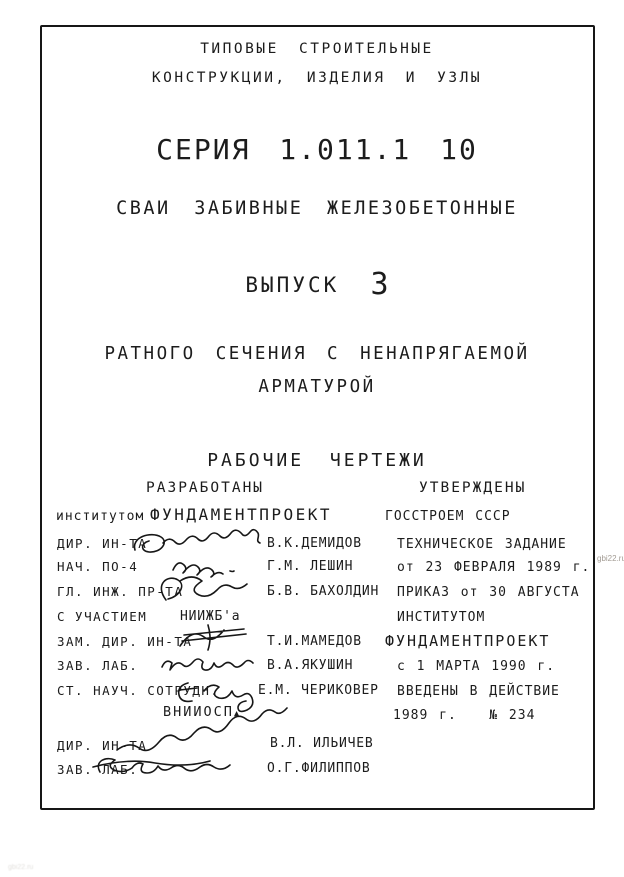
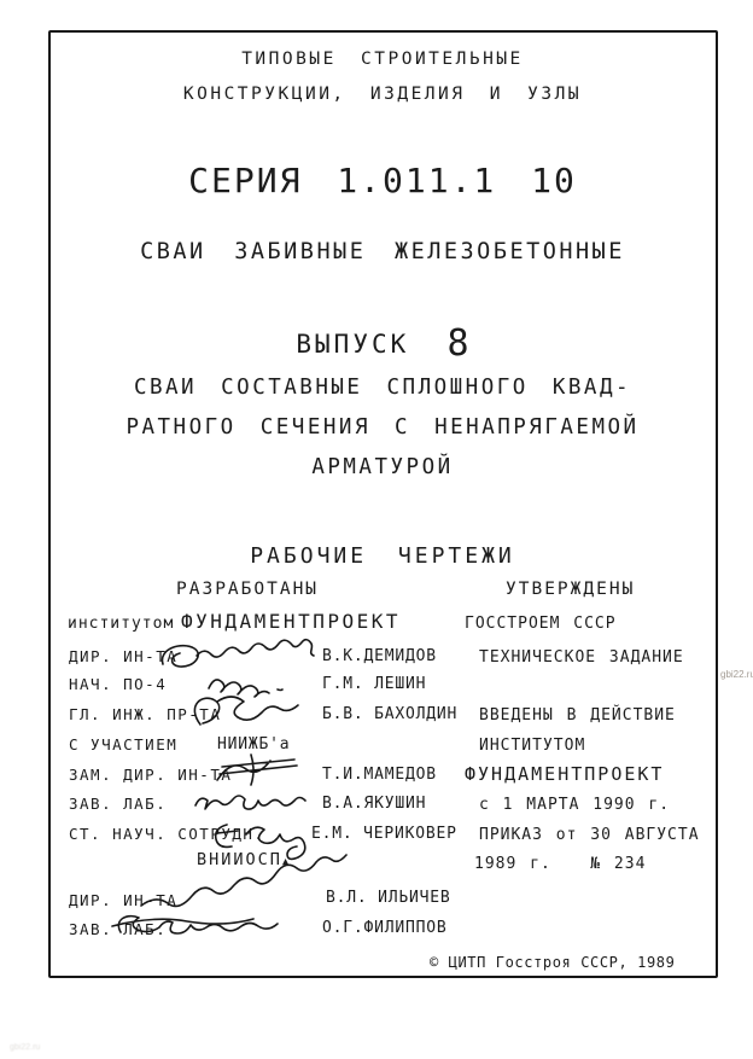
  ТИПОВЫЕ СТРОИТЕЛЬНЫЕ
  КОНСТРУКЦИИ, ИЗДЕЛИЯ И УЗЛЫ
  СЕРИЯ 1.011.1 10
  СВАИ ЗАБИВНЫЕ ЖЕЛЕЗОБЕТОННЫЕ
- ВЫПУСК 3
+ ВЫПУСК 8
+ СВАИ СОСТАВНЫЕ СПЛОШНОГО КВАД-
  РАТНОГО СЕЧЕНИЯ С НЕНАПРЯГАЕМОЙ
  АРМАТУРОЙ
  РАБОЧИЕ ЧЕРТЕЖИ
  РАЗРАБОТАНЫ
  УТВЕРЖДЕНЫ
  институтом
  ФУНДАМЕНТПРОЕКТ
  ДИР. ИН-ТА
  В.К.ДЕМИДОВ
  НАЧ. ПО-4
  Г.М. ЛЕШИН
  ГЛ. ИНЖ. ПРТ
  Б.В. БАХОЛДИН
  С УЧАСТИЕМ
  НИИЖБ'а
  ЗАМ. ДИР. ИН-ТА
  Т.И.МАМЕДОВ
  ЗАВ. ЛАБ.
  В.А.ЯКУШИН
  СТ. НАУЧ. СОТУДН
  Е.М. ЧЕРИКОВЕР
  ВНИИОСП▲
  ДИР. ИНА
  В.Л. ИЛЬИЧЕВ
  ЗАВ. ЛАБ.
  О.Г.ФИЛИППОВ
  ГОССТРОЕМ СССР
  ТЕХНИЧЕСКОЕ ЗАДАНИЕ
- от 23 ФЕВРАЛЯ 1989 г.
- ПРИКАЗ от 30 АВГУСТА
+ ВВЕДЕНЫ В ДЕЙСТВИЕ
  ИНСТИТУТОМ
  ФУНДАМЕНТПРОЕКТ
  с 1 МАРТА 1990 г.
- ВВЕДЕНЫ В ДЕЙСТВИЕ
+ ПРИКАЗ от 30 АВГУСТА
  1989 г. № 234
+ © ЦИТП Госстроя СССР, 1989
  gbi22.r
